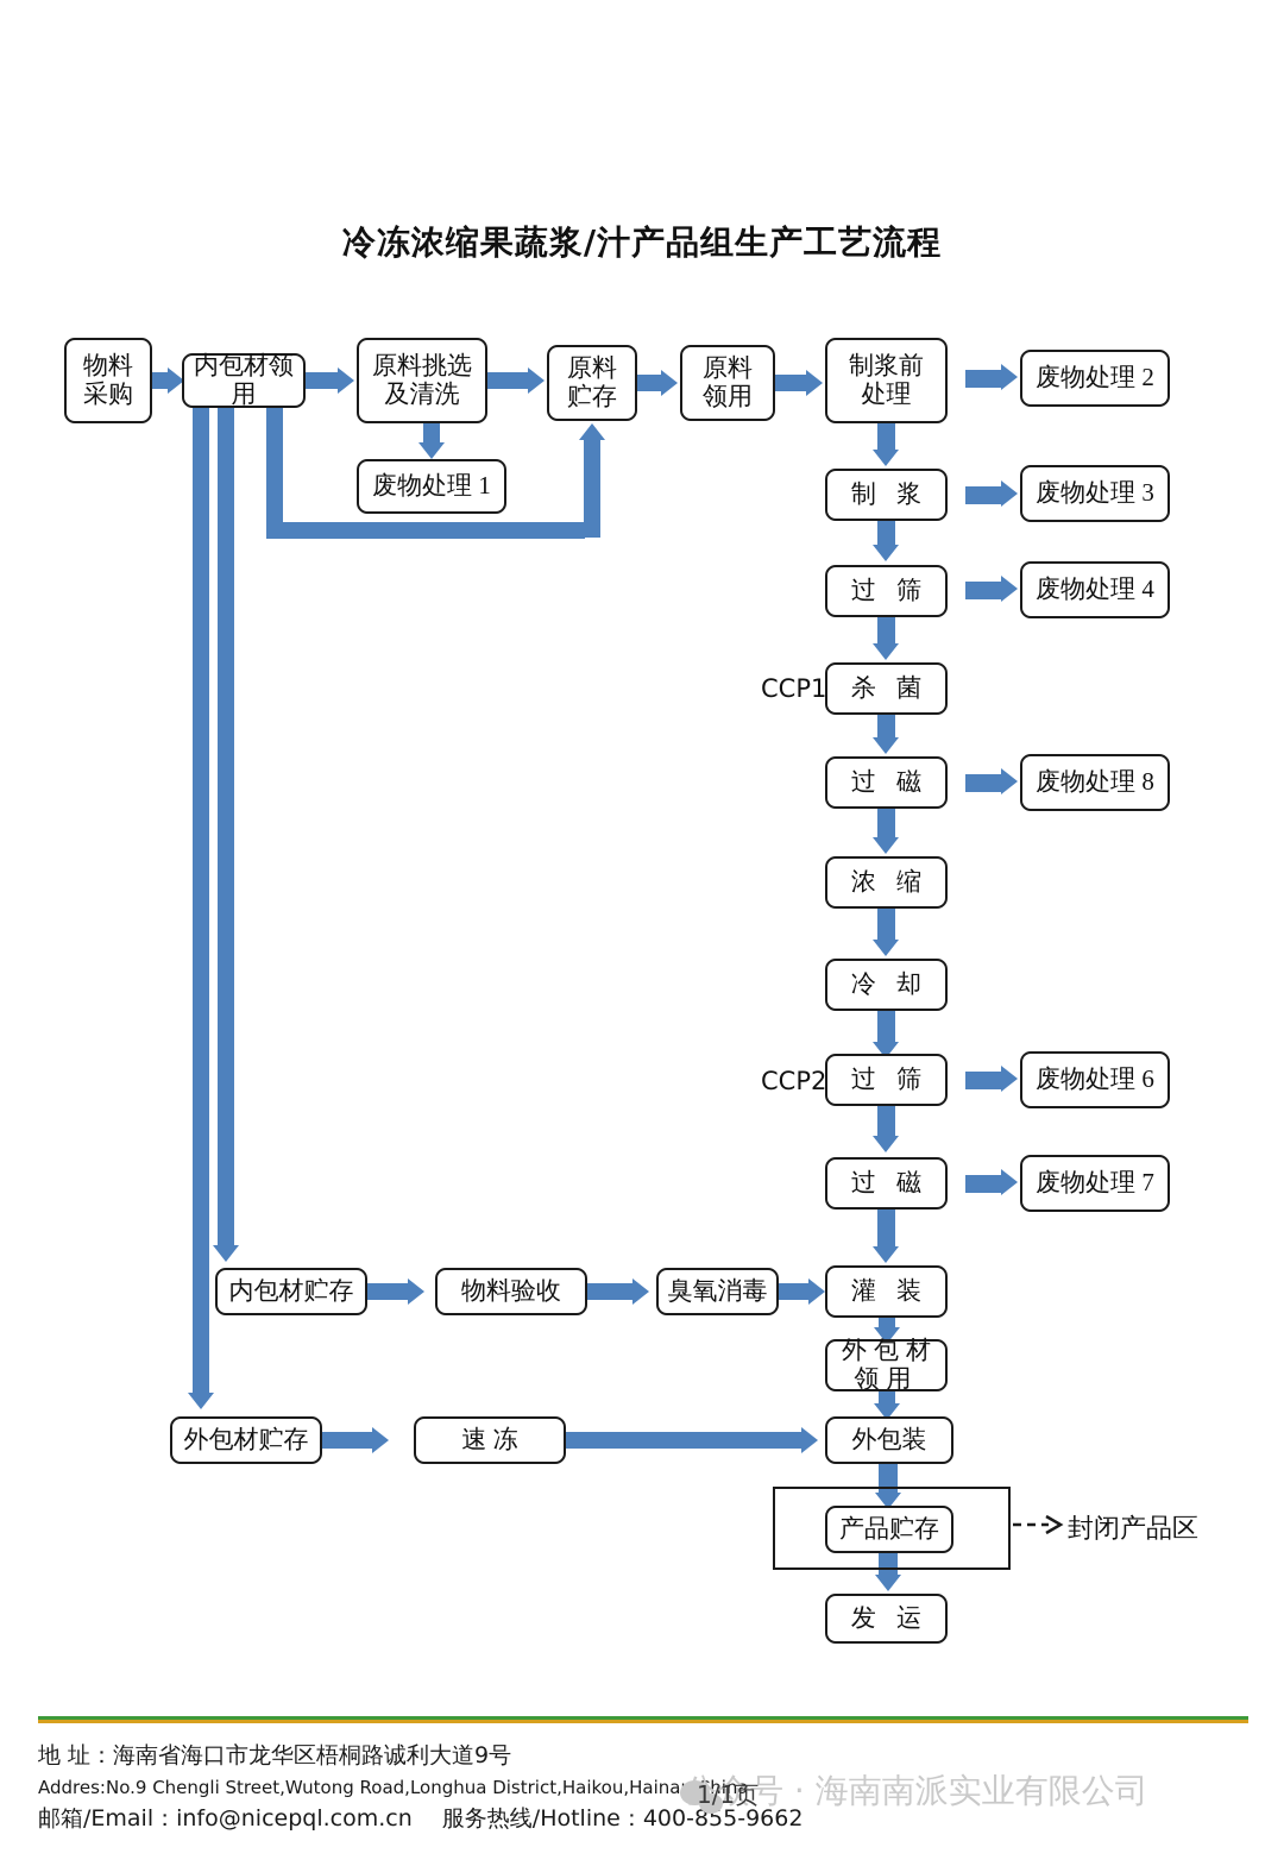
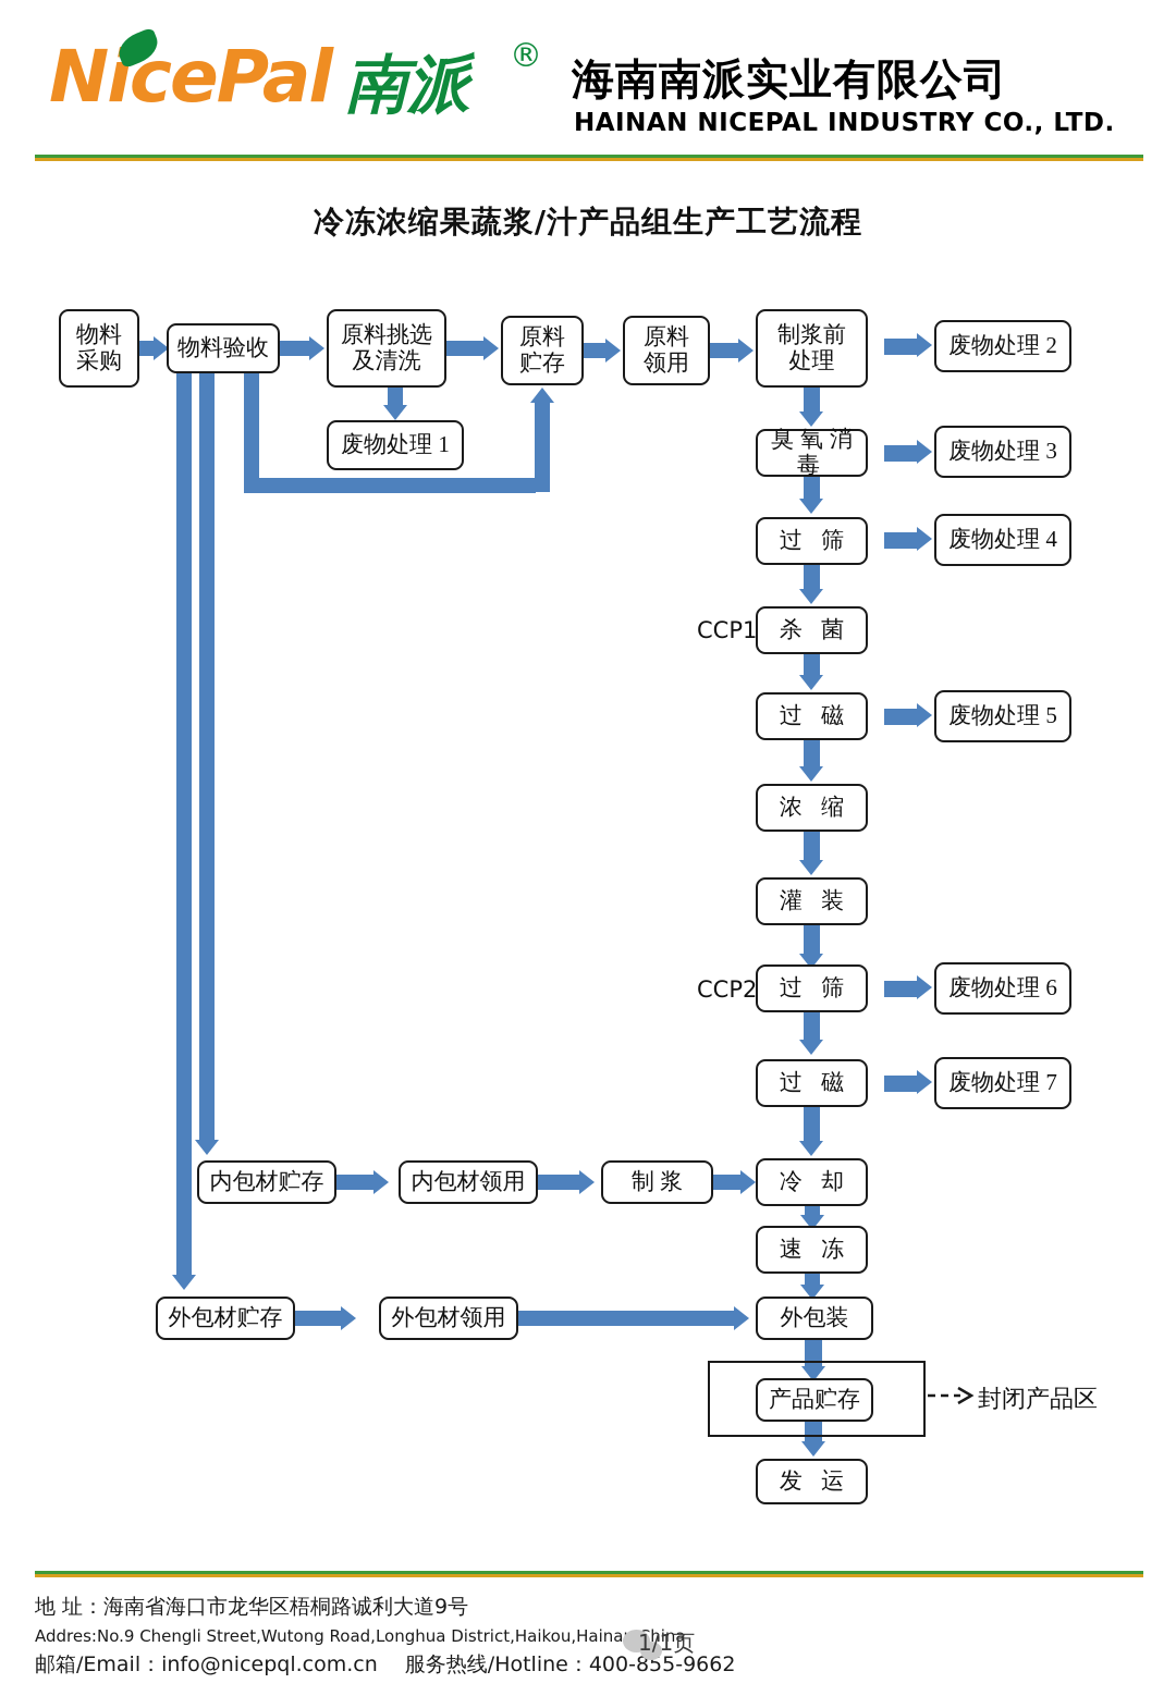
+ NicePal
+ 南派
+ ®
+ 海南南派实业有限公司
+ HAINAN NICEPAL INDUSTRY CO., LTD.
  冷冻浓缩果蔬浆/汁产品组生产工艺流程
  物料
  采购
- 内包材领用
+ 物料验收
  原料挑选
  及清洗
  原料
  贮存
  原料
  领用
  制浆前
  处理
  废物处理 1
  废物处理 2
- 制 浆
+ 臭氧消毒
  废物处理 3
  过 筛
  废物处理 4
  CCP1
  杀 菌
  过 磁
- 废物处理 8
+ 废物处理 5
  浓 缩
- 冷 却
+ 灌 装
  CCP2
  过 筛
  废物处理 6
  过 磁
  废物处理 7
  内包材贮存
- 物料验收
+ 内包材领用
- 臭氧消毒
+ 制 浆
- 灌 装
+ 冷 却
- 外包材领用
+ 速 冻
  外包材贮存
- 速 冻
+ 外包材领用
  外包装
  产品贮存
  封闭产品区
  发 运
- 公众号 · 海南南派实业有限公司
  1/1页
  地 址：海南省海口市龙华区梧桐路诚利大道9号
  Addres:No.9 Chengli Street,Wutong Road,Longhua District,Haikou,Hainahina
  邮箱/Email：info@nicepql.com.cn 服务热线/Hotline：400-855-9662
